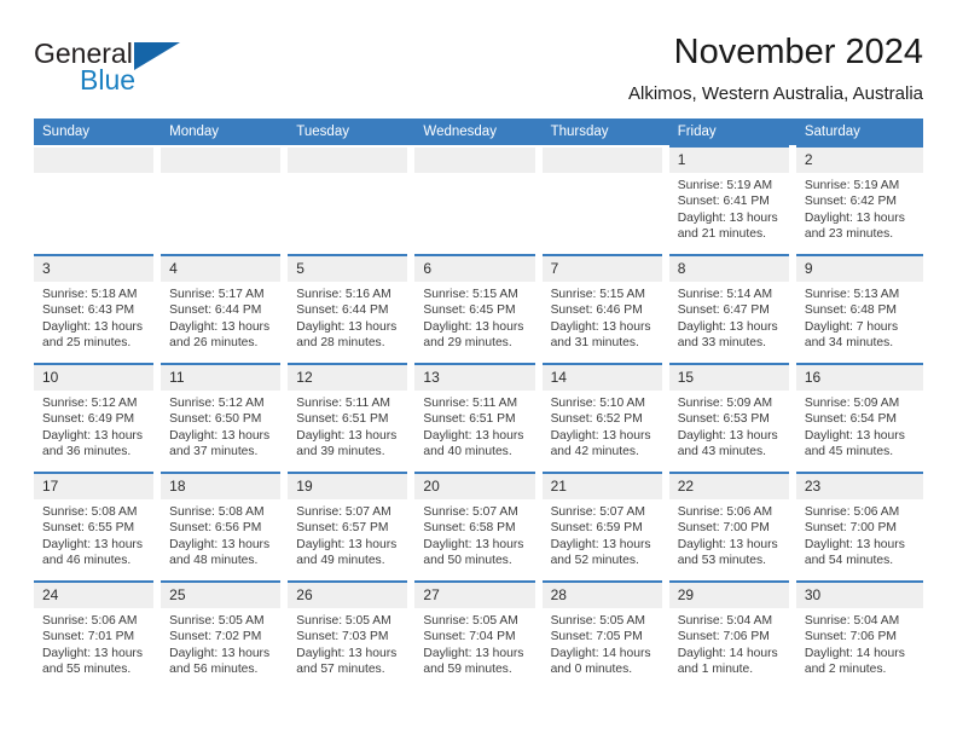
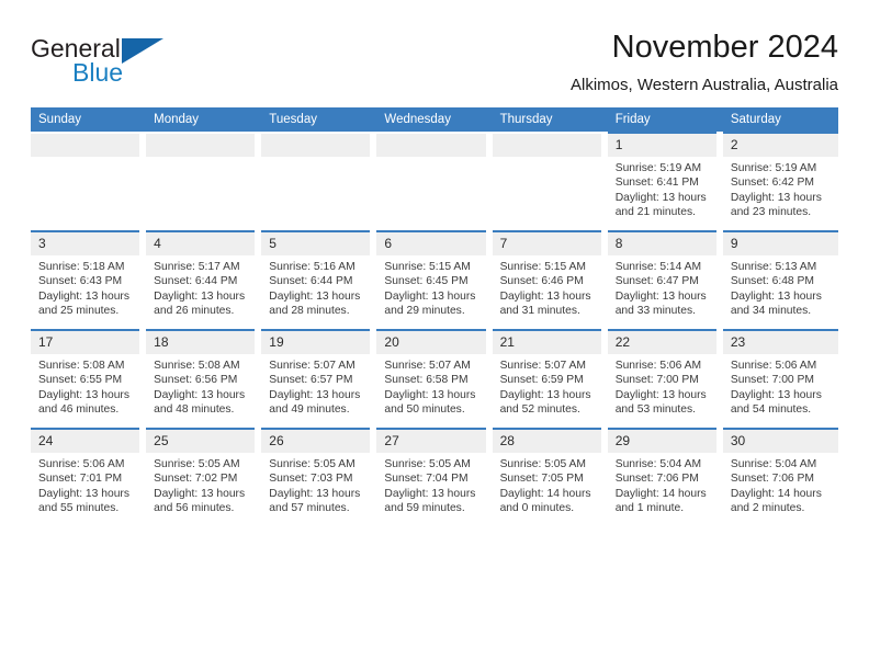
  General
  Blue
  November 2024
  Alkimos, Western Australia, Australia
  Sunday	Monday	Tuesday	Wednesday	Thursday	Friday	Saturday
  					1Sunrise: 5:19 AMSunset: 6:41 PMDaylight: 13 hours and 21 minutes.	2Sunrise: 5:19 AMSunset: 6:42 PMDaylight: 13 hours and 23 minutes.
- 3Sunrise: 5:18 AMSunset: 6:43 PMDaylight: 13 hours and 25 minutes.	4Sunrise: 5:17 AMSunset: 6:44 PMDaylight: 13 hours and 26 minutes.	5Sunrise: 5:16 AMSunset: 6:44 PMDaylight: 13 hours and 28 minutes.	6Sunrise: 5:15 AMSunset: 6:45 PMDaylight: 13 hours and 29 minutes.	7Sunrise: 5:15 AMSunset: 6:46 PMDaylight: 13 hours and 31 minutes.	8Sunrise: 5:14 AMSunset: 6:47 PMDaylight: 13 hours and 33 minutes.	9Sunrise: 5:13 AMSunset: 6:48 PMDaylight: 7 hours and 34 minutes.
+ 3Sunrise: 5:18 AMSunset: 6:43 PMDaylight: 13 hours and 25 minutes.	4Sunrise: 5:17 AMSunset: 6:44 PMDaylight: 13 hours and 26 minutes.	5Sunrise: 5:16 AMSunset: 6:44 PMDaylight: 13 hours and 28 minutes.	6Sunrise: 5:15 AMSunset: 6:45 PMDaylight: 13 hours and 29 minutes.	7Sunrise: 5:15 AMSunset: 6:46 PMDaylight: 13 hours and 31 minutes.	8Sunrise: 5:14 AMSunset: 6:47 PMDaylight: 13 hours and 33 minutes.	9Sunrise: 5:13 AMSunset: 6:48 PMDaylight: 13 hours and 34 minutes.
- 10Sunrise: 5:12 AMSunset: 6:49 PMDaylight: 13 hours and 36 minutes.	11Sunrise: 5:12 AMSunset: 6:50 PMDaylight: 13 hours and 37 minutes.	12Sunrise: 5:11 AMSunset: 6:51 PMDaylight: 13 hours and 39 minutes.	13Sunrise: 5:11 AMSunset: 6:51 PMDaylight: 13 hours and 40 minutes.	14Sunrise: 5:10 AMSunset: 6:52 PMDaylight: 13 hours and 42 minutes.	15Sunrise: 5:09 AMSunset: 6:53 PMDaylight: 13 hours and 43 minutes.	16Sunrise: 5:09 AMSunset: 6:54 PMDaylight: 13 hours and 45 minutes.
  17Sunrise: 5:08 AMSunset: 6:55 PMDaylight: 13 hours and 46 minutes.	18Sunrise: 5:08 AMSunset: 6:56 PMDaylight: 13 hours and 48 minutes.	19Sunrise: 5:07 AMSunset: 6:57 PMDaylight: 13 hours and 49 minutes.	20Sunrise: 5:07 AMSunset: 6:58 PMDaylight: 13 hours and 50 minutes.	21Sunrise: 5:07 AMSunset: 6:59 PMDaylight: 13 hours and 52 minutes.	22Sunrise: 5:06 AMSunset: 7:00 PMDaylight: 13 hours and 53 minutes.	23Sunrise: 5:06 AMSunset: 7:00 PMDaylight: 13 hours and 54 minutes.
  24Sunrise: 5:06 AMSunset: 7:01 PMDaylight: 13 hours and 55 minutes.	25Sunrise: 5:05 AMSunset: 7:02 PMDaylight: 13 hours and 56 minutes.	26Sunrise: 5:05 AMSunset: 7:03 PMDaylight: 13 hours and 57 minutes.	27Sunrise: 5:05 AMSunset: 7:04 PMDaylight: 13 hours and 59 minutes.	28Sunrise: 5:05 AMSunset: 7:05 PMDaylight: 14 hours and 0 minutes.	29Sunrise: 5:04 AMSunset: 7:06 PMDaylight: 14 hours and 1 minute.	30Sunrise: 5:04 AMSunset: 7:06 PMDaylight: 14 hours and 2 minutes.
